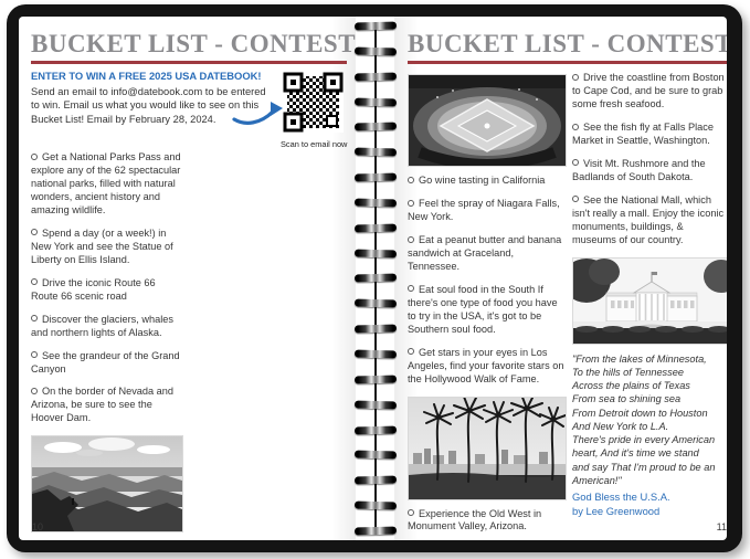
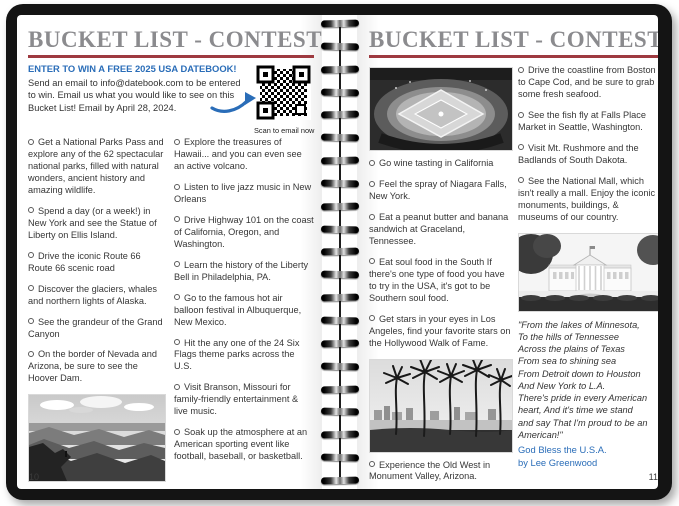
  BUCKET LIST - CONTEST
  ENTER TO WIN A FREE 2025 USA DATEBOOK!
- Send an email to info@datebook.com to be entered to win. Email us what you would like to see on this Bucket List! Email by February 28, 2024.
+ Send an email to info@datebook.com to be entered to win. Email us what you would like to see on this Bucket List! Email by April 28, 2024.
  Scan to email now
  Get a National Parks Pass and explore any of the 62 spectacular national parks, filled with natural wonders, ancient history and amazing wildlife.
  Spend a day (or a week!) in New York and see the Statue of Liberty on Ellis Island.
  Drive the iconic Route 66 Route 66 scenic road
  Discover the glaciers, whales and northern lights of Alaska.
  See the grandeur of the Grand Canyon
  On the border of Nevada and Arizona, be sure to see the Hoover Dam.
+ Explore the treasures of Hawaii... and you can even see an active volcano.
+ Listen to live jazz music in New Orleans
+ Drive Highway 101 on the coast of California, Oregon, and Washington.
+ Learn the history of the Liberty Bell in Philadelphia, PA.
+ Go to the famous hot air balloon festival in Albuquerque, New Mexico.
+ Hit the any one of the 24 Six Flags theme parks across the U.S.
+ Visit Branson, Missouri for family-friendly entertainment & live music.
+ Soak up the atmosphere at an American sporting event like football, baseball, or basketball.
  10
  BUCKET LIST - CONTEST
  Go wine tasting in California
  Feel the spray of Niagara Falls, New York.
  Eat a peanut butter and banana sandwich at Graceland, Tennessee.
  Eat soul food in the South If there's one type of food you have to try in the USA, it's got to be Southern soul food.
  Get stars in your eyes in Los Angeles, find your favorite stars on the Hollywood Walk of Fame.
  Experience the Old West in Monument Valley, Arizona.
  Drive the coastline from Boston to Cape Cod, and be sure to grab some fresh seafood.
  See the fish fly at Falls Place Market in Seattle, Washington.
  Visit Mt. Rushmore and the Badlands of South Dakota.
  See the National Mall, which isn't really a mall. Enjoy the iconic monuments, buildings, & museums of our country.
  "From the lakes of Minnesota,
  To the hills of Tennessee
  Across the plains of Texas
  From sea to shining sea
  From Detroit down to Houston
  And New York to L.A.
  There's pride in every American
  heart, And it's time we stand
  and say That I'm proud to be an
  American!"
  God Bless the U.S.A.
  by Lee Greenwood
  11
